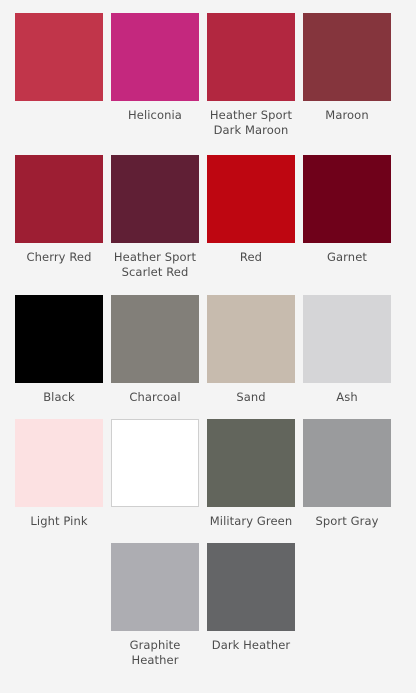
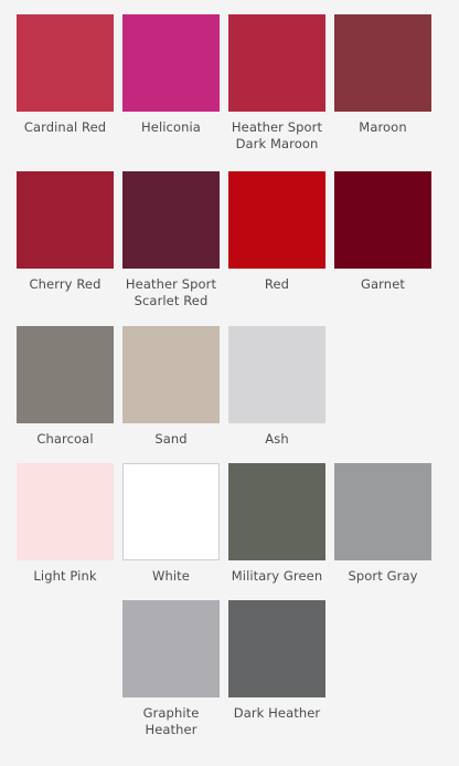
+ Cardinal Red
  Heliconia
  Heather Sport Dark Maroon
  Maroon
  Cherry Red
  Heather Sport Scarlet Red
  Red
  Garnet
- Black
  Charcoal
  Sand
  Ash
  Light Pink
+ White
  Military Green
  Sport Gray
  Graphite Heather
  Dark Heather
